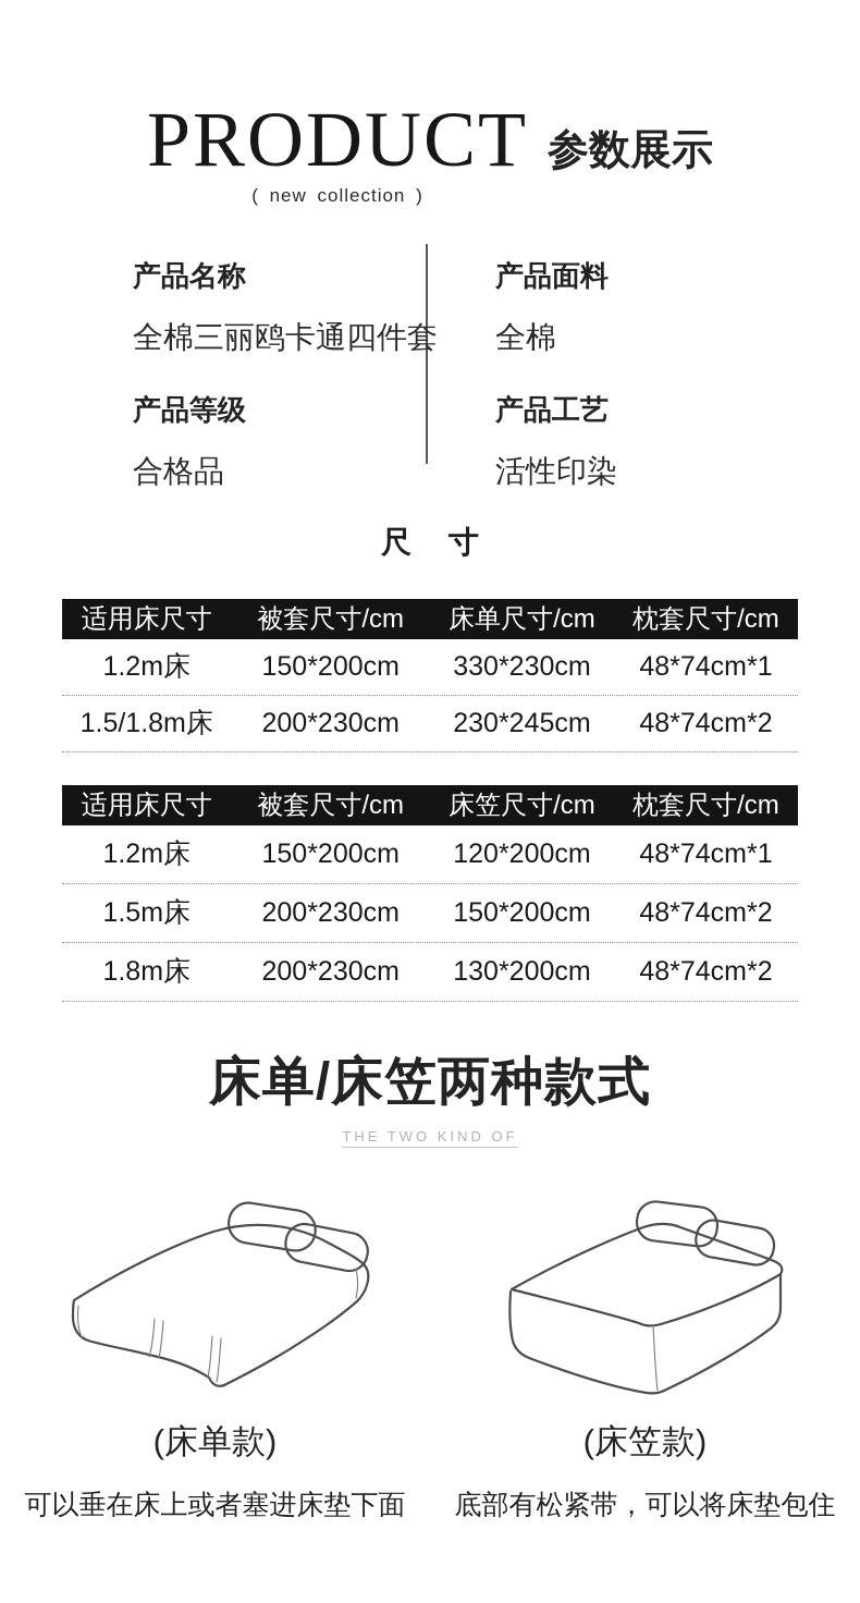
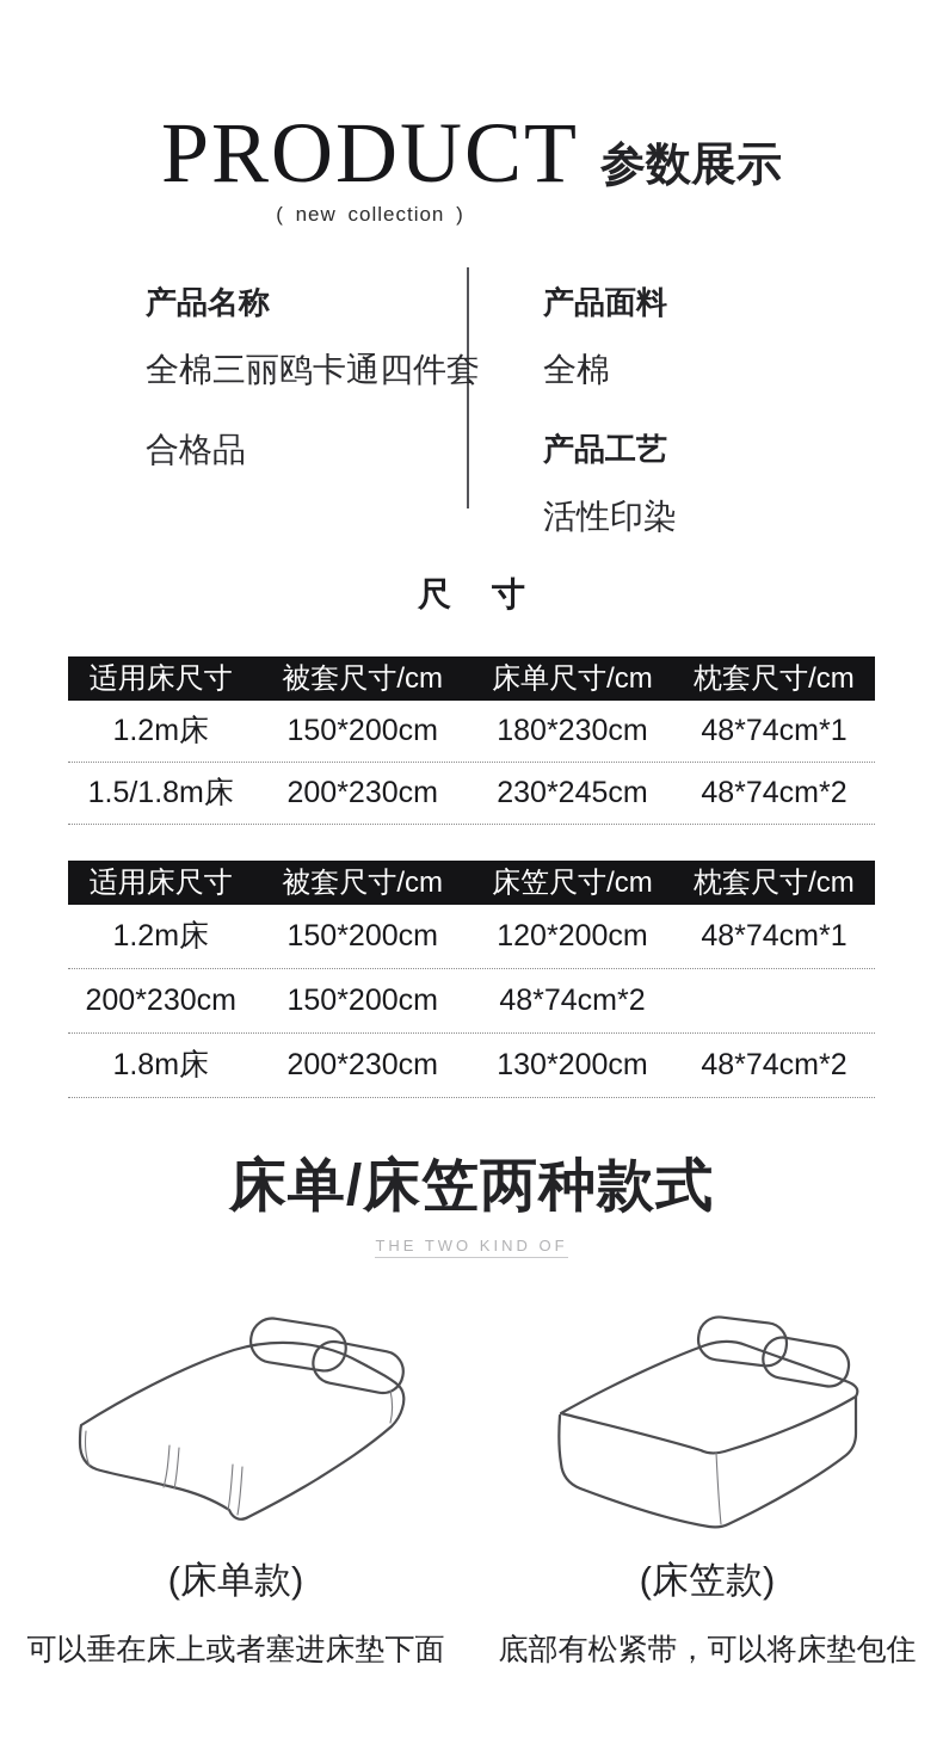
  PRODUCT
  ( new collection )
  参数展示
  产品名称
  全棉三丽鸥卡通四件套
- 产品等级
  合格品
  产品面料
  全棉
  产品工艺
  活性印染
  尺寸
  适用床尺寸
  被套尺寸/cm
  床单尺寸/cm
  枕套尺寸/cm
  1.2m床
  150*200cm
- 330*230cm
+ 180*230cm
  48*74cm*1
  1.5/1.8m床
  200*230cm
  230*245cm
  48*74cm*2
  适用床尺寸
  被套尺寸/cm
  床笠尺寸/cm
  枕套尺寸/cm
  1.2m床
  150*200cm
  120*200cm
  48*74cm*1
- 1.5m床
  200*230cm
  150*200cm
  48*74cm*2
  1.8m床
  200*230cm
  130*200cm
  48*74cm*2
  床单/床笠两种款式
  THE TWO KIND OF
  (床单款)
  可以垂在床上或者塞进床垫下面
  (床笠款)
  底部有松紧带，可以将床垫包住
